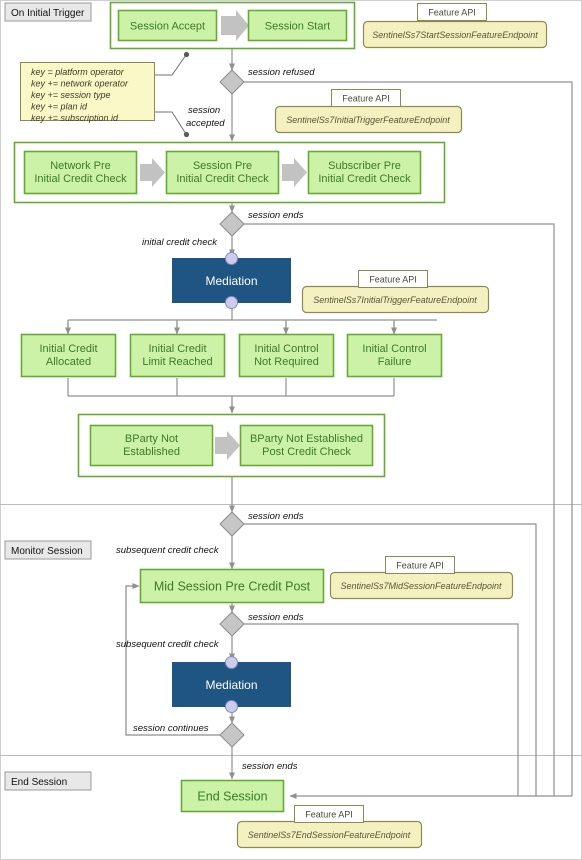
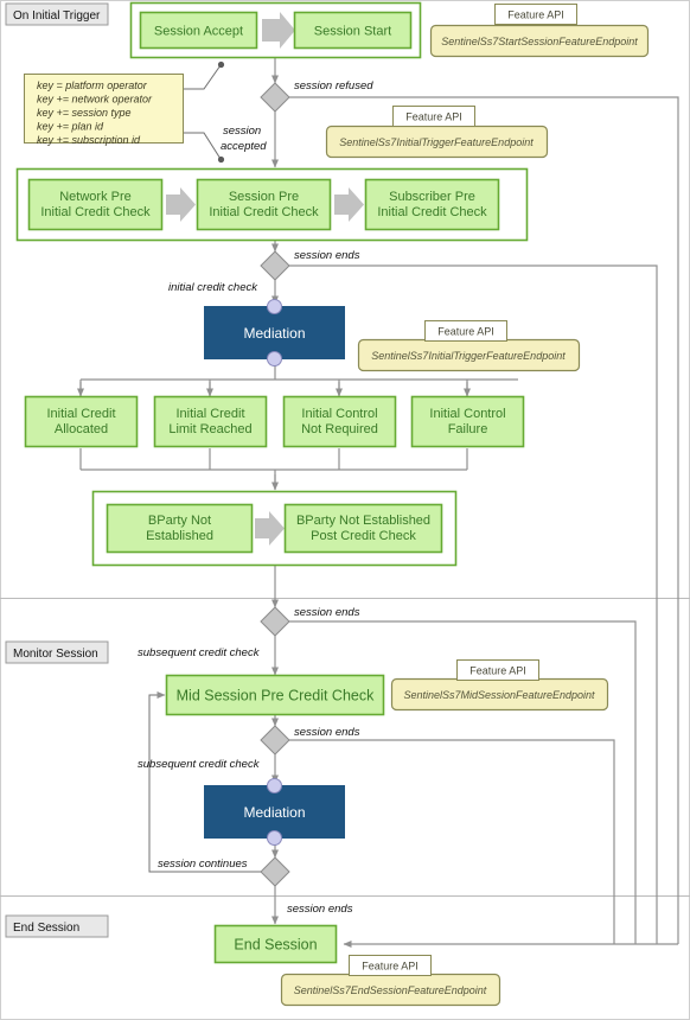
  On Initial Trigger
  Monitor Session
  End Session
  Session Accept
  Session Start
  key = platform operator
  key += network operator
  key += session type
  key += plan id
  key += subscription id
  Network Pre
  Initial Credit Check
  Session Pre
  Initial Credit Check
  Subscriber Pre
  Initial Credit Check
  Mediation
  Initial Credit
  Allocated
  Initial Credit
  Limit Reached
  Initial Control
  Not Required
  Initial Control
  Failure
  BParty Not
  Established
  BParty Not Established
  Post Credit Check
- Mid Session Pre Credit Post
+ Mid Session Pre Credit Check
  Mediation
  End Session
  Feature API
  SentinelSs7StartSessionFeatureEndpoint
  Feature API
  SentinelSs7InitialTriggerFeatureEndpoint
  Feature API
  SentinelSs7InitialTriggerFeatureEndpoint
  Feature API
  SentinelSs7MidSessionFeatureEndpoint
  Feature API
  SentinelSs7EndSessionFeatureEndpoint
  session refused
  session
  accepted
  session ends
  initial credit check
  session ends
  subsequent credit check
  session ends
  subsequent credit check
  session continues
  session ends
